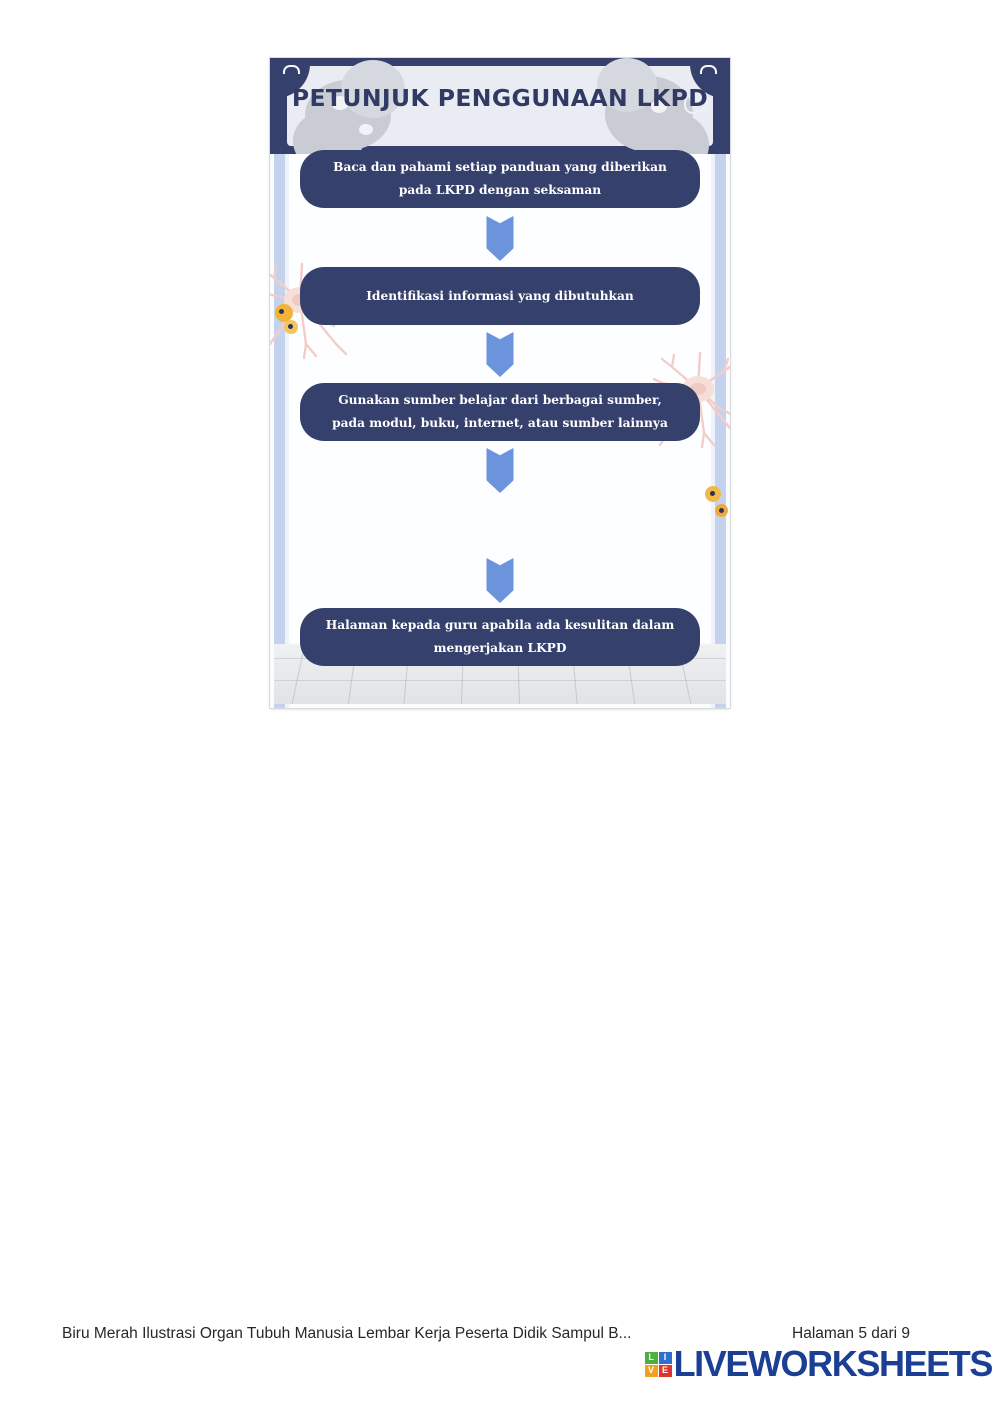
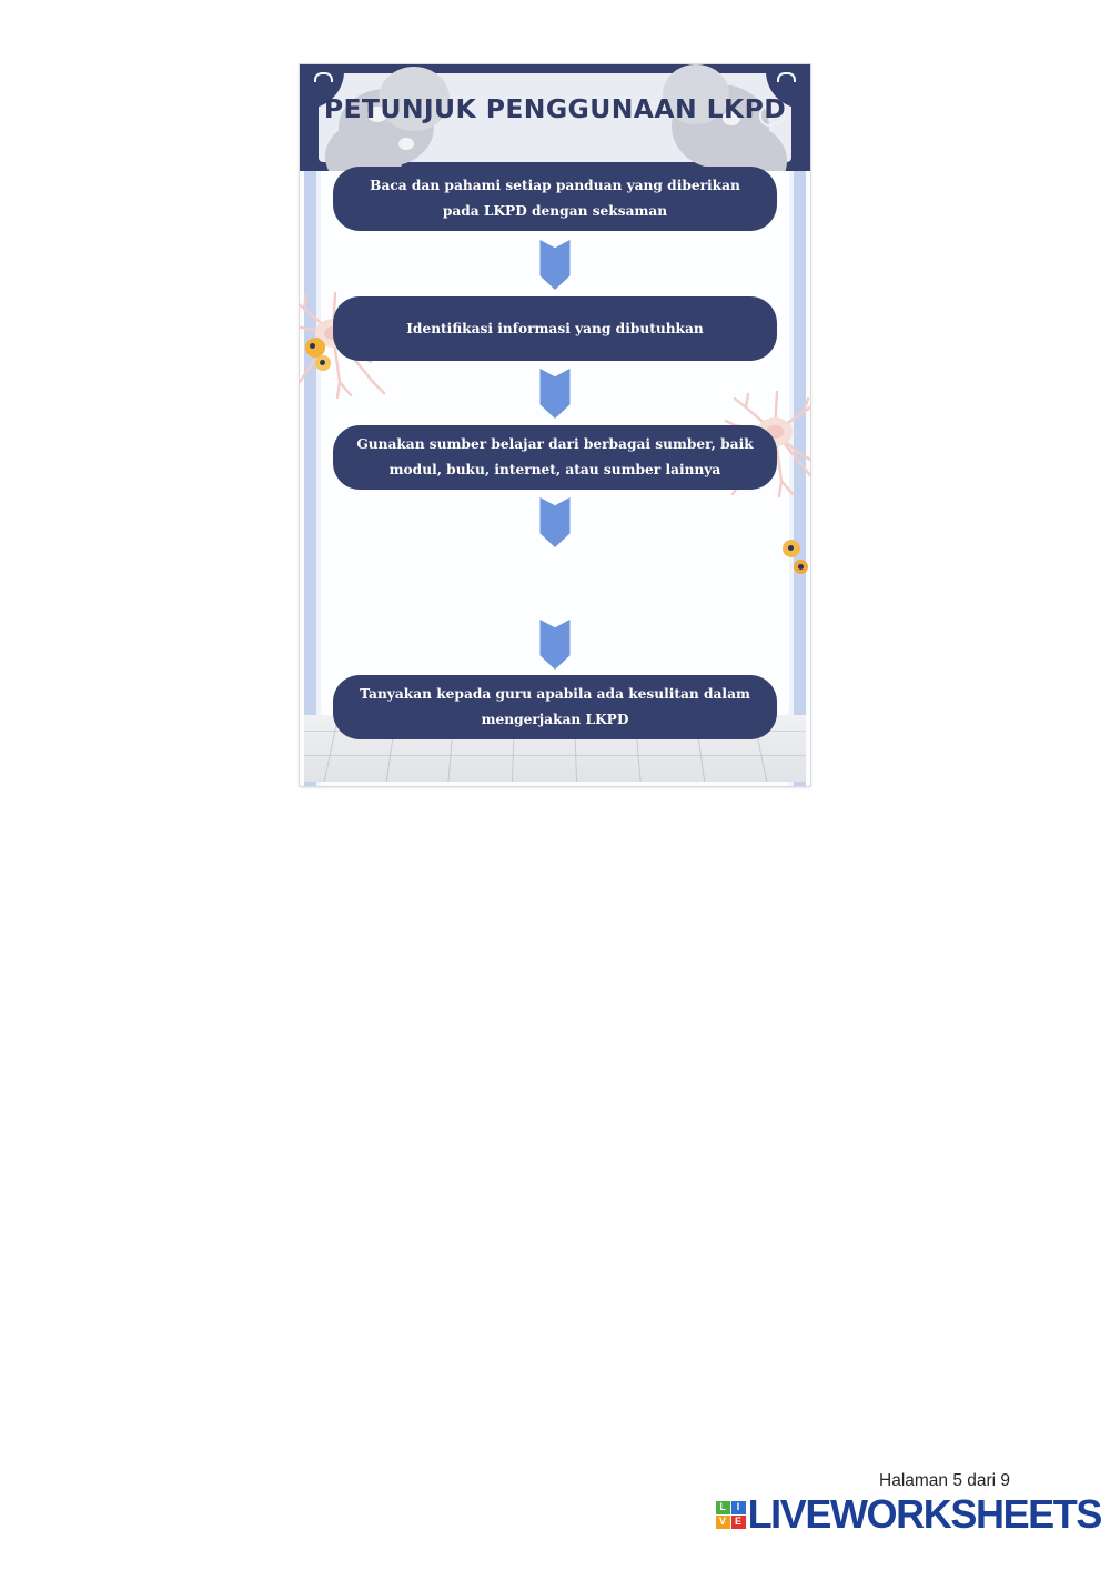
  PETUNJUK PENGGUNAAN LKPD
  Baca dan pahami setiap panduan yang diberikan pada LKPD dengan seksaman
  Identifikasi informasi yang dibutuhkan
- Gunakan sumber belajar dari berbagai sumber, pada modul, buku, internet, atau sumber lainnya
+ Gunakan sumber belajar dari berbagai sumber, baik modul, buku, internet, atau sumber lainnya
- Halaman kepada guru apabila ada kesulitan dalam mengerjakan LKPD
+ Tanyakan kepada guru apabila ada kesulitan dalam mengerjakan LKPD
- Biru Merah Ilustrasi Organ Tubuh Manusia Lembar Kerja Peserta Didik Sampul B...
  Halaman 5 dari 9
  L
  I
  V
  E
  LIVEWORKSHEETS
